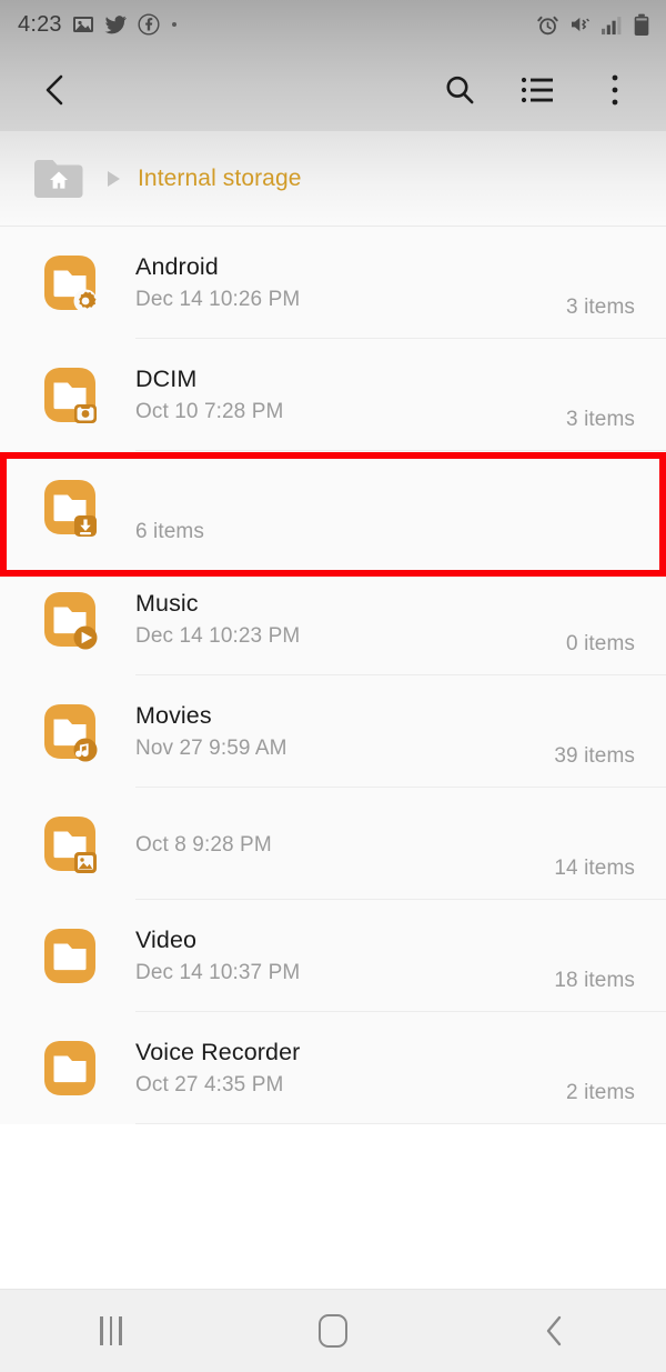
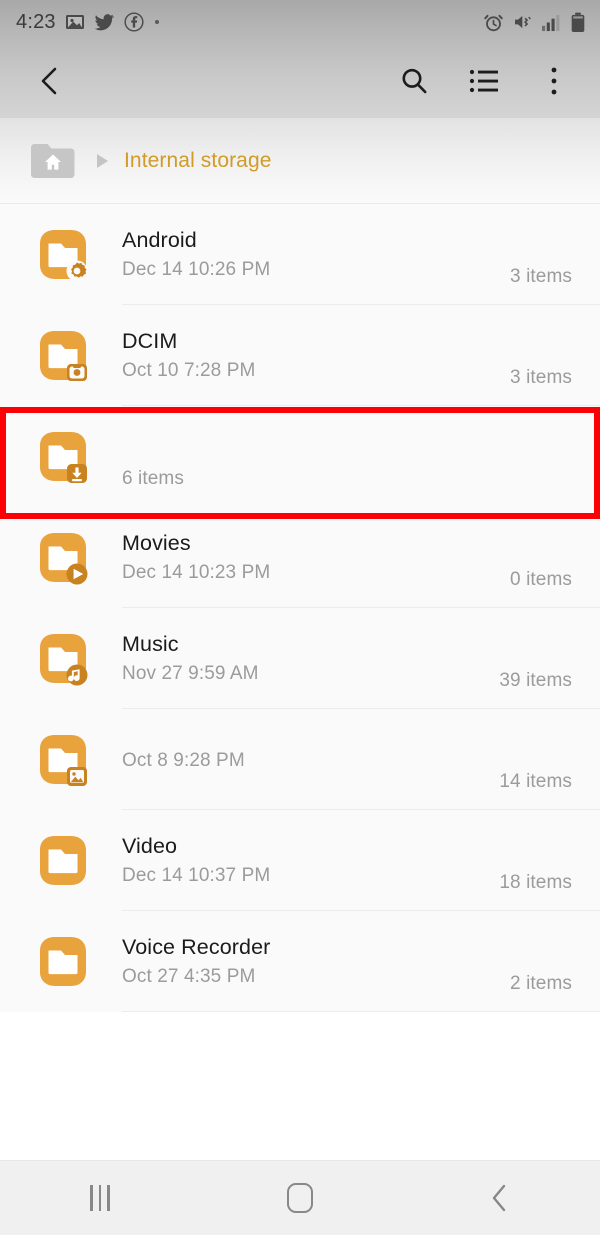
  4:23
  Internal storage
  Android
  Dec 14 10:26 PM
  3 items
  DCIM
  Oct 10 7:28 PM
  3 items
  6 items
- Music
+ Movies
  Dec 14 10:23 PM
  0 items
- Movies
+ Music
  Nov 27 9:59 AM
  39 items
  Oct 8 9:28 PM
  14 items
  Video
  Dec 14 10:37 PM
  18 items
  Voice Recorder
  Oct 27 4:35 PM
  2 items
